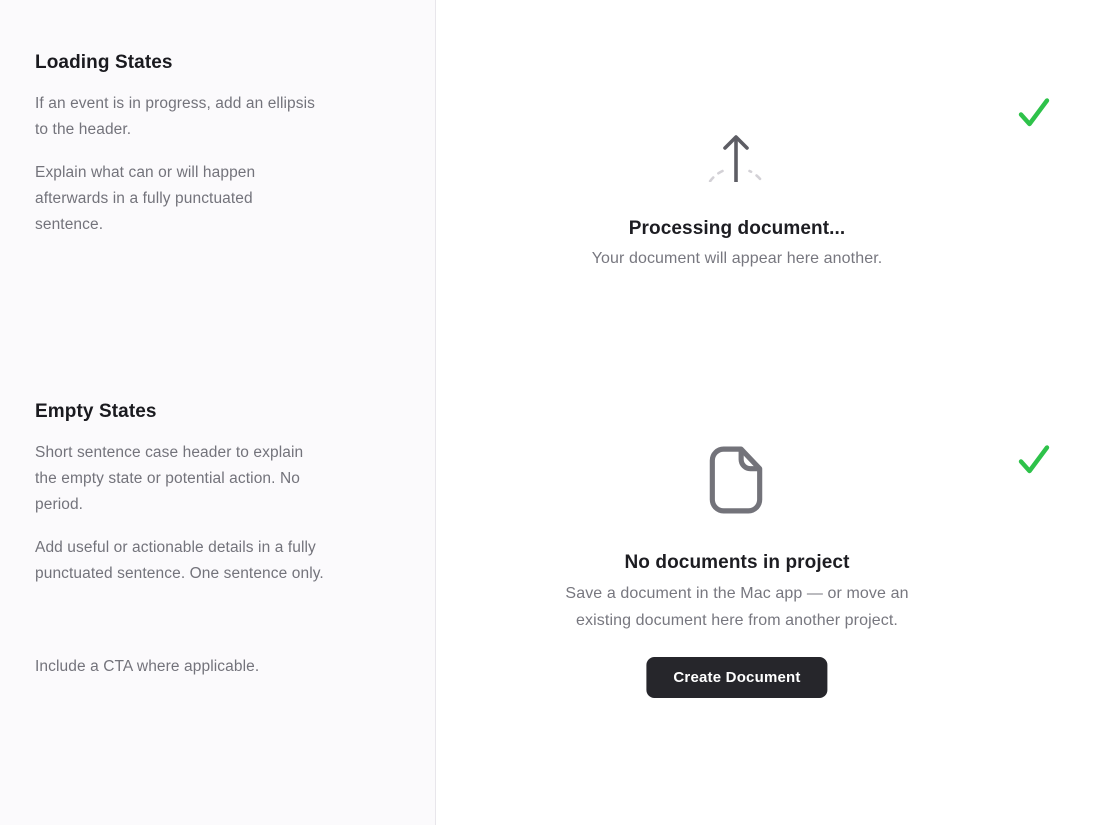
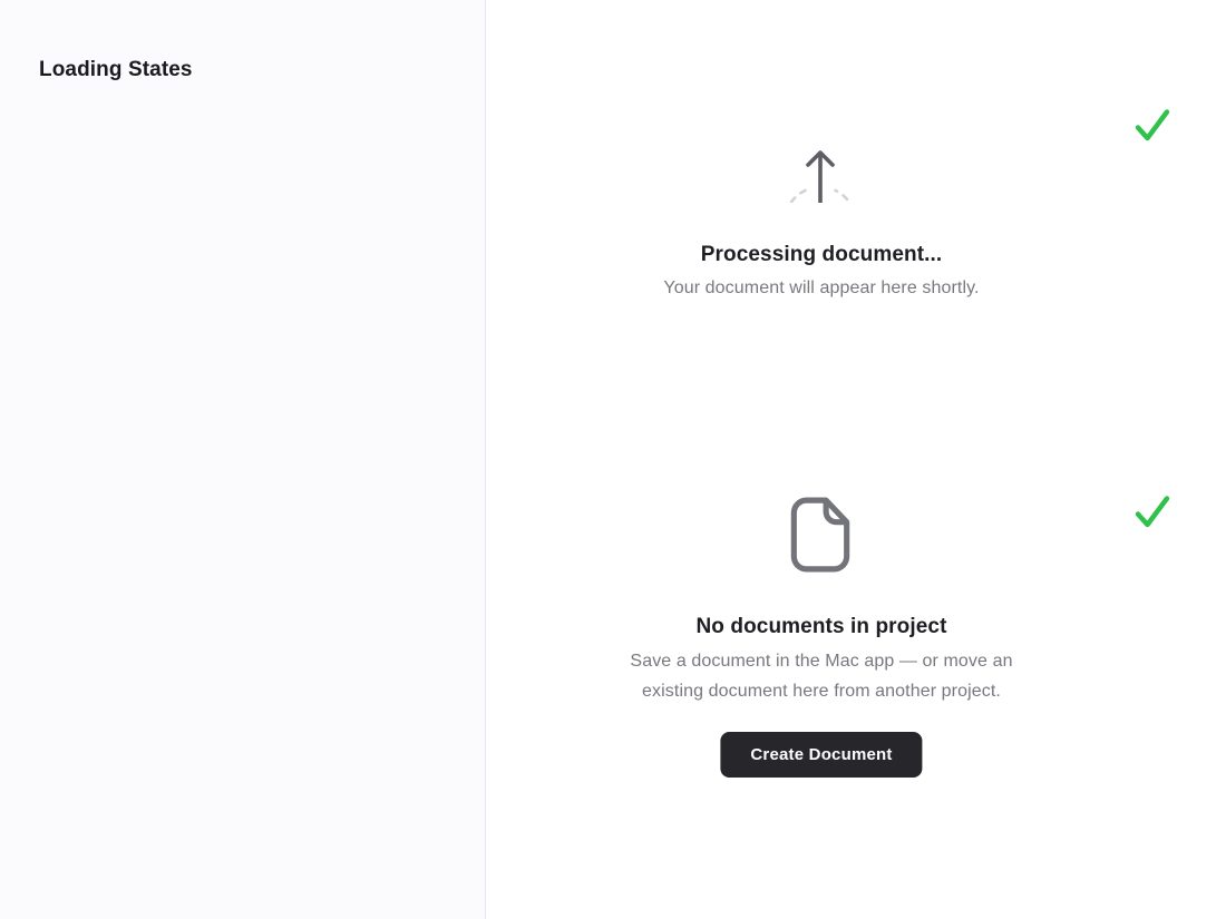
  Loading States
- If an event is in progress, add an ellipsis
- to the header.
- Explain what can or will happen
- afterwards in a fully punctuated
- sentence.
- Empty States
- Short sentence case header to explain
- the empty state or potential action. No
- period.
- Add useful or actionable details in a fully
- punctuated sentence. One sentence only.
- Include a CTA where applicable.
  Processing document...
- Your document will appear here another.
+ Your document will appear here shortly.
  No documents in project
  Save a document in the Mac app — or move an
  existing document here from another project.
  Create Document
